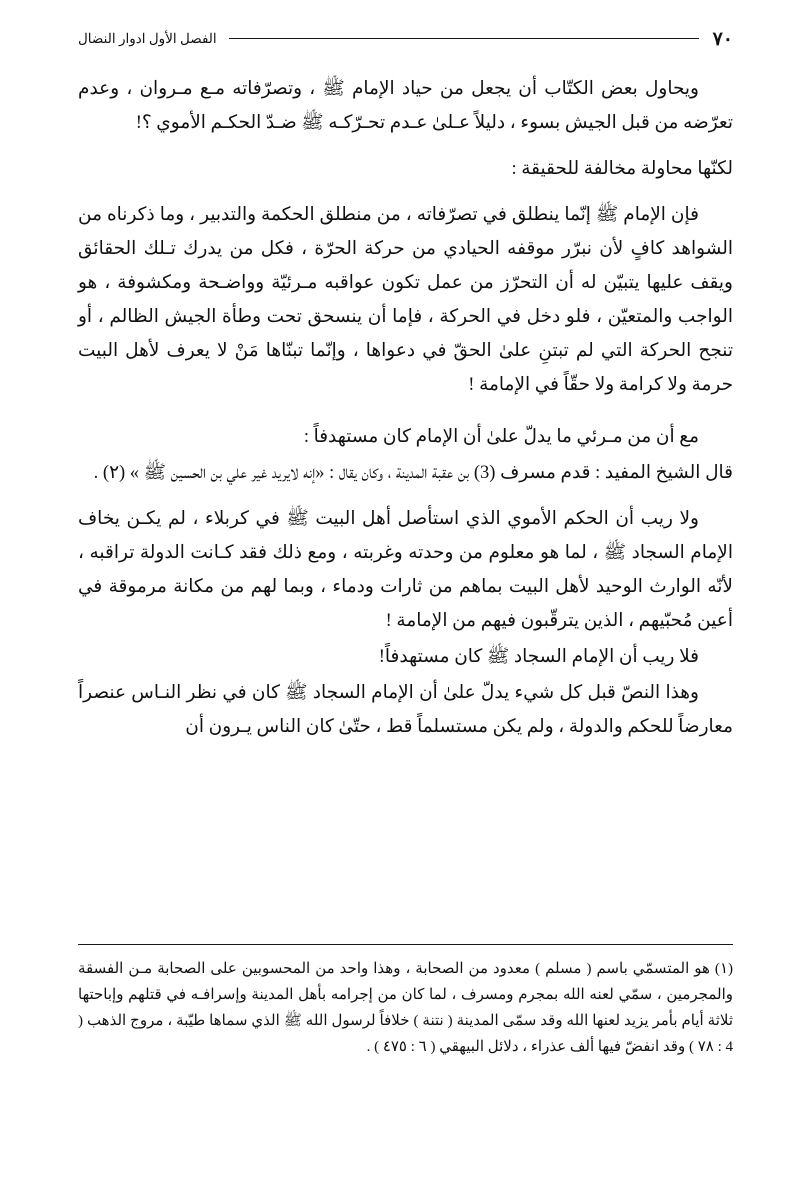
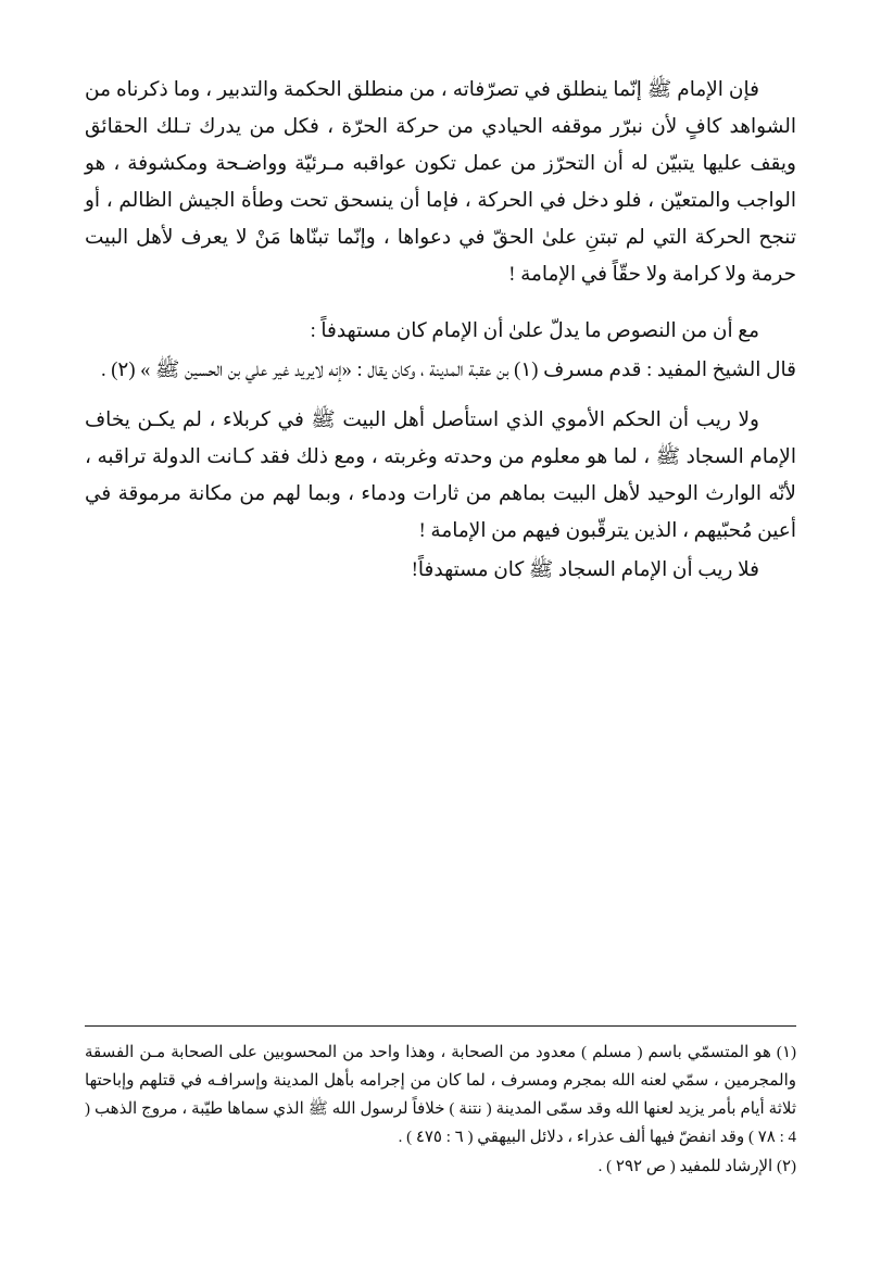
- ٧٠
- الفصل الأول ادوار النضال
- ويحاول بعض الكتّاب أن يجعل من حياد الإمام ﷺ ، وتصرّفاته مـع مـروان ، وعدم تعرّضه من قبل الجيش بسوء ، دليلاً عـلىٰ عـدم تحـرّكـه ﷺ ضـدّ الحكـم الأموي ؟!
- لكنّها محاولة مخالفة للحقيقة :
  فإن الإمام ﷺ إنّما ينطلق في تصرّفاته ، من منطلق الحكمة والتدبير ، وما ذكرناه من الشواهد كافٍ لأن نبرّر موقفه الحيادي من حركة الحرّة ، فكل من يدرك تـلك الحقائق ويقف عليها يتبيّن له أن التحرّز من عمل تكون عواقبه مـرئيّة وواضـحة ومكشوفة ، هو الواجب والمتعيّن ، فلو دخل في الحركة ، فإما أن ينسحق تحت وطأة الجيش الظالم ، أو تنجح الحركة التي لم تبتنِ علىٰ الحقّ في دعواها ، وإنّما تبنّاها مَنْ لا يعرف لأهل البيت حرمة ولا كرامة ولا حقّاً في الإمامة !
- مع أن من مـرئي ما يدلّ علىٰ أن الإمام كان مستهدفاً :
+ مع أن من النصوص ما يدلّ علىٰ أن الإمام كان مستهدفاً :
- قال الشيخ المفيد : قدم مسرف (3) بن عقبة المدينة ، وكان يقال : «إنه لايريد غير علي بن الحسين ﷺ » (٢) .
+ قال الشيخ المفيد : قدم مسرف (١) بن عقبة المدينة ، وكان يقال : «إنه لايريد غير علي بن الحسين ﷺ » (٢) .
  ولا ريب أن الحكم الأموي الذي استأصل أهل البيت ﷺ في كربلاء ، لم يكـن يخاف الإمام السجاد ﷺ ، لما هو معلوم من وحدته وغربته ، ومع ذلك فقد كـانت الدولة تراقبه ، لأنّه الوارث الوحيد لأهل البيت بماهم من ثارات ودماء ، وبما لهم من مكانة مرموقة في أعين مُحبّيهم ، الذين يترقّبون فيهم من الإمامة !
  فلا ريب أن الإمام السجاد ﷺ كان مستهدفاً!
- وهذا النصّ قبل كل شيء يدلّ علىٰ أن الإمام السجاد ﷺ كان في نظر النـاس عنصراً معارضاً للحكم والدولة ، ولم يكن مستسلماً قط ، حتّىٰ كان الناس يـرون أن
  (١) هو المتسمّي باسم ( مسلم ) معدود من الصحابة ، وهذا واحد من المحسوبين على الصحابة مـن الفسقة والمجرمين ، سمّي لعنه الله بمجرم ومسرف ، لما كان من إجرامه بأهل المدينة وإسرافـه في قتلهم وإباحتها ثلاثة أيام بأمر يزيد لعنها الله وقد سمّى المدينة ( نتنة ) خلافاً لرسول الله ﷺ الذي سماها طيّبة ، مروج الذهب ( 4 : ٧٨ ) وقد انفضّ فيها ألف عذراء ، دلائل البيهقي ( ٦ : ٤٧٥ ) .
+ (٢) الإرشاد للمفيد ( ص ٢٩٢ ) .
